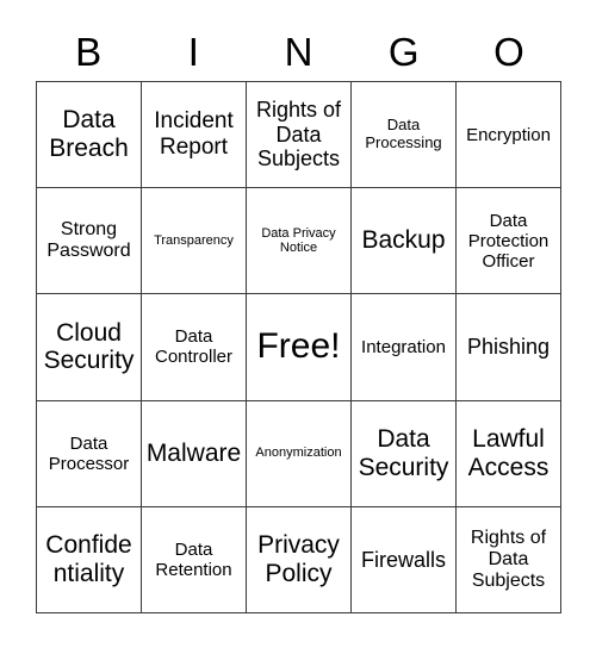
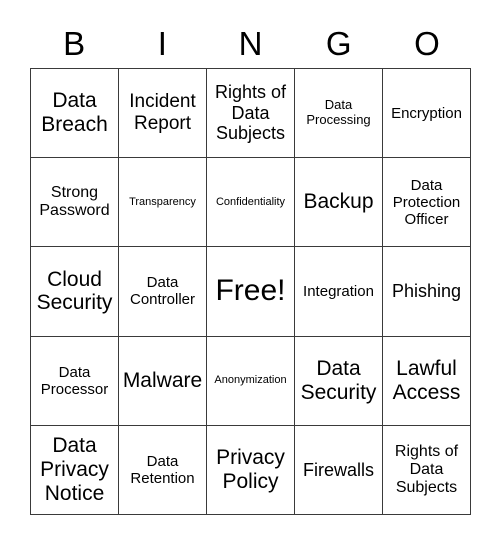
  B
  I
  N
  G
  O
  Data Breach
  Incident Report
  Rights of Data Subjects
  Data Processing
  Encryption
  Strong Password
  Transparency
- Data Privacy Notice
+ Confidentiality
  Backup
  Data Protection Officer
  Cloud Security
  Data Controller
  Free!
  Integration
  Phishing
  Data Processor
  Malware
  Anonymization
  Data Security
  Lawful Access
- Confidentiality
+ Data Privacy Notice
  Data Retention
  Privacy Policy
  Firewalls
  Rights of Data Subjects
